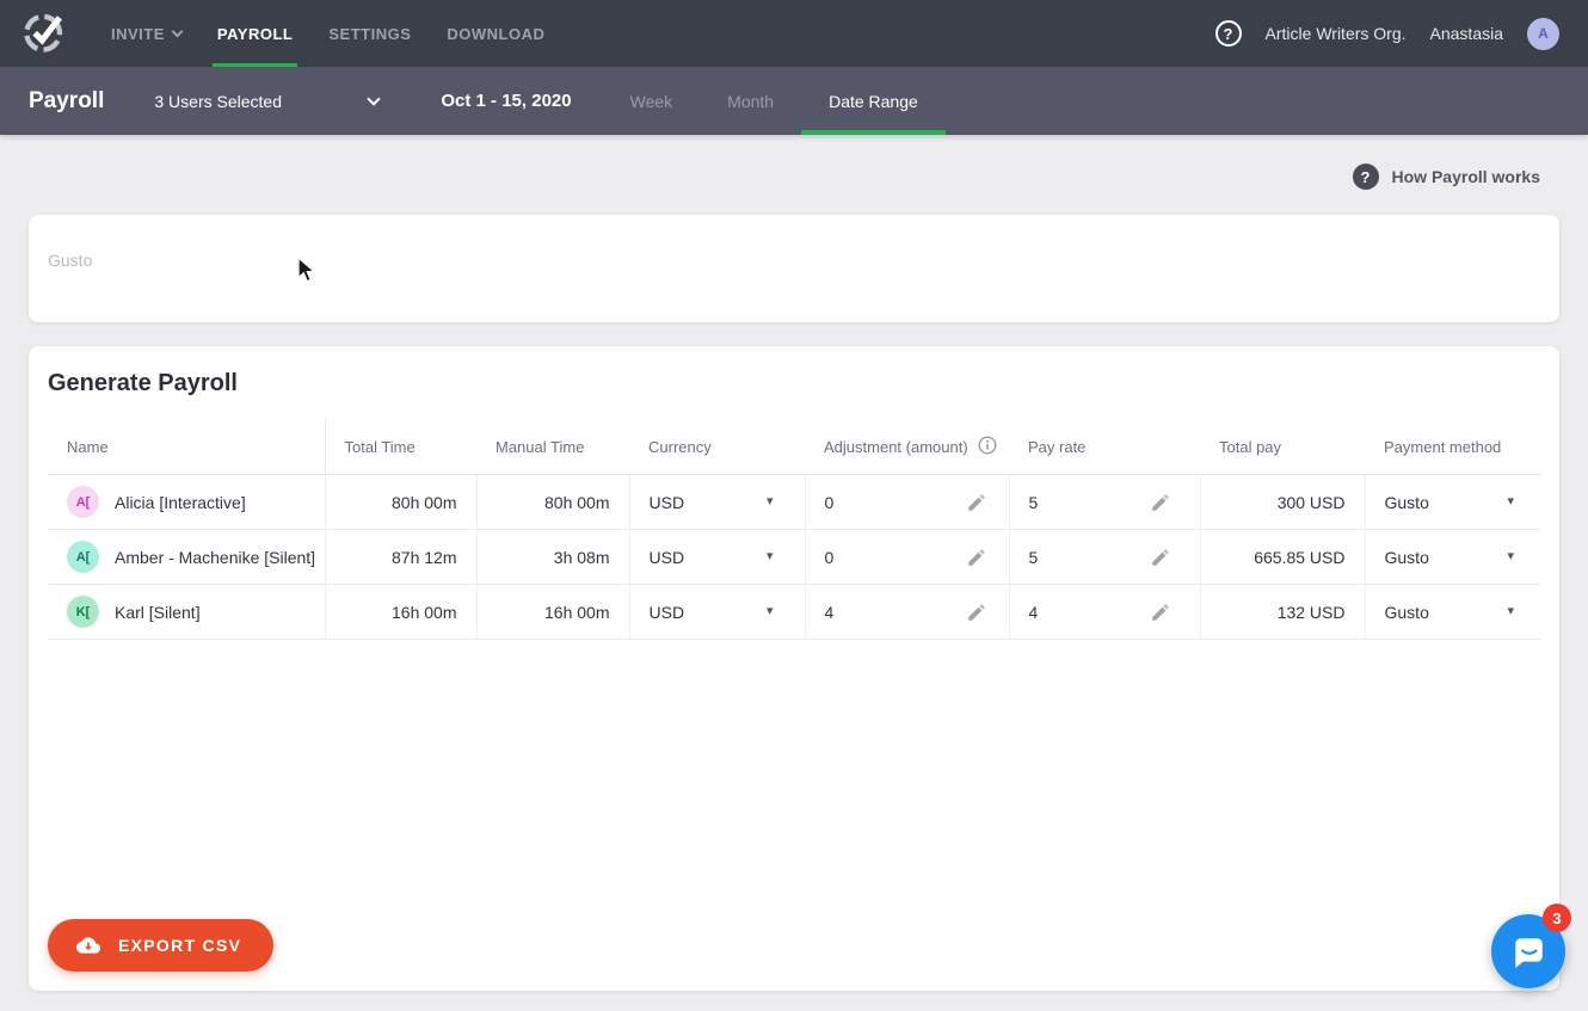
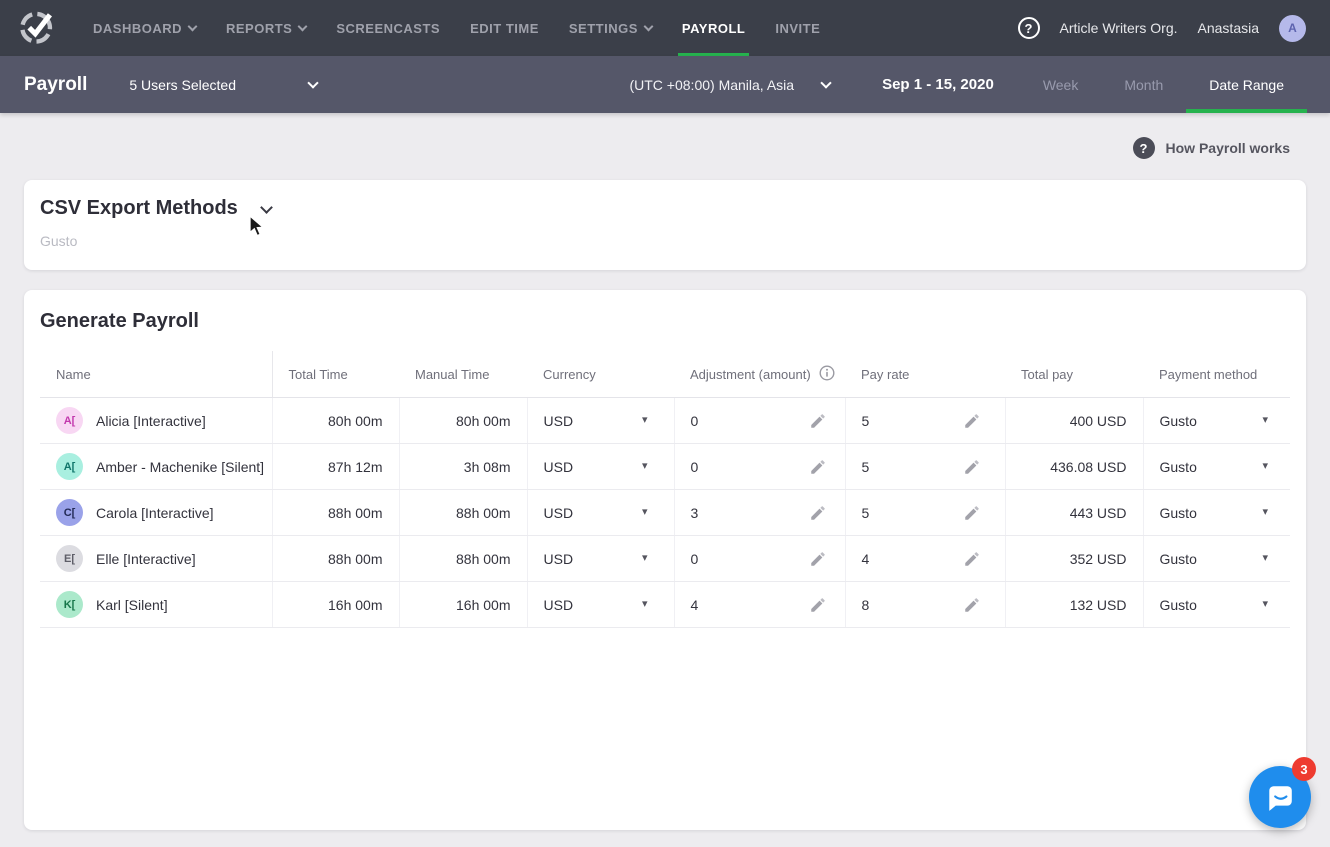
+ DASHBOARD
+ REPORTS
+ SCREENCASTS
+ EDIT TIME
- INVITE
+ SETTINGS
  PAYROLL
- SETTINGS
+ INVITE
- DOWNLOAD
  ?
  Article Writers Org.
  Anastasia
  A
  Payroll
- 3 Users Selected
+ 5 Users Selected
+ (UTC +08:00) Manila, Asia
- Oct 1 - 15, 2020
+ Sep 1 - 15, 2020
  Week
  Month
  Date Range
  ?
  How Payroll works
+ CSV Export Methods
  Gusto
  Generate Payroll
  Name	Total Time	Manual Time	Currency	Adjustment (amount)	Pay rate	Total pay	Payment method
- A[ Alicia [Interactive]	80h 00m	80h 00m	USD ▾	0	5	300 USD	Gusto ▾
+ A[ Alicia [Interactive]	80h 00m	80h 00m	USD ▾	0	5	400 USD	Gusto ▾
- A[ Amber - Machenike [Silent]	87h 12m	3h 08m	USD ▾	0	5	665.85 USD	Gusto ▾
+ A[ Amber - Machenike [Silent]	87h 12m	3h 08m	USD ▾	0	5	436.08 USD	Gusto ▾
+ C[ Carola [Interactive]	88h 00m	88h 00m	USD ▾	3	5	443 USD	Gusto ▾
+ E[ Elle [Interactive]	88h 00m	88h 00m	USD ▾	0	4	352 USD	Gusto ▾
- K[ Karl [Silent]	16h 00m	16h 00m	USD ▾	4	4	132 USD	Gusto ▾
+ K[ Karl [Silent]	16h 00m	16h 00m	USD ▾	4	8	132 USD	Gusto ▾
- EXPORT CSV
  3
